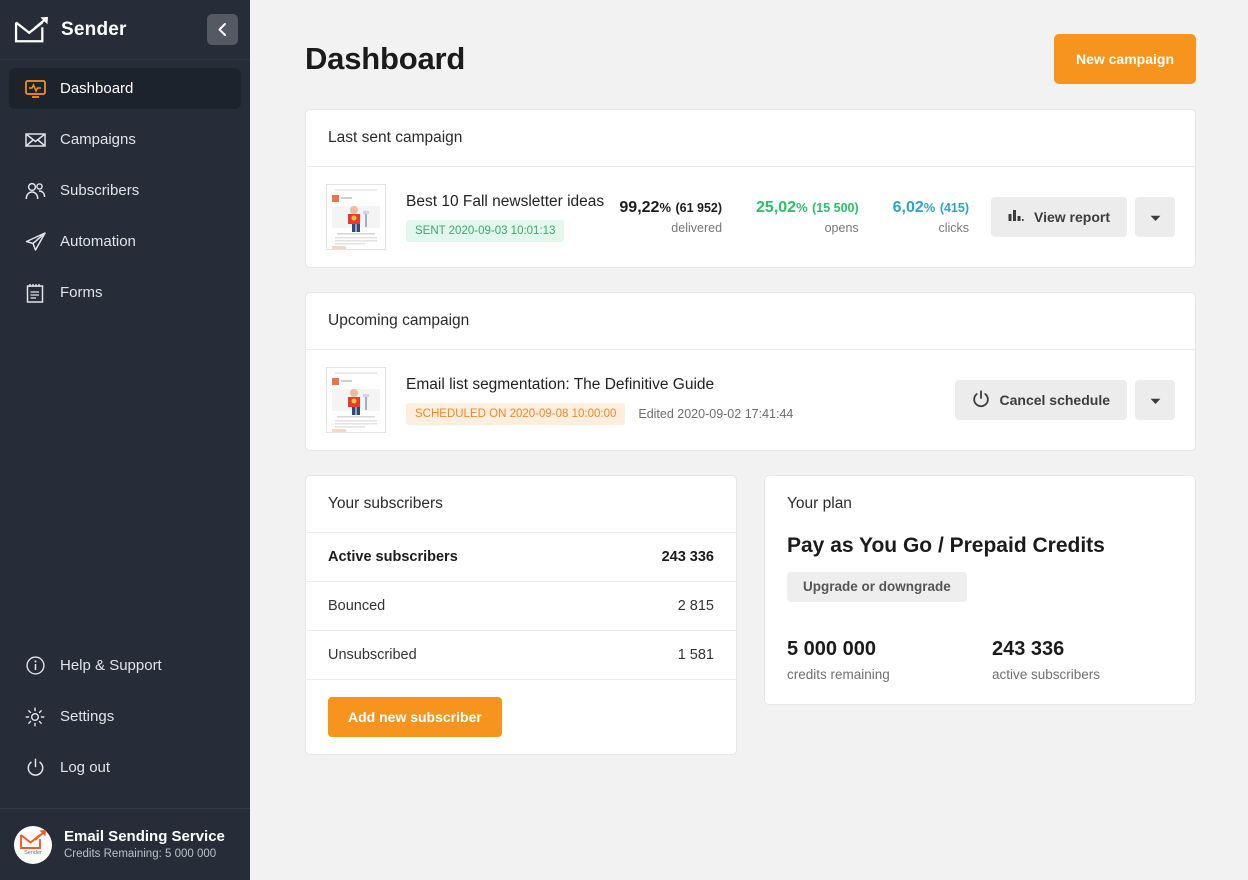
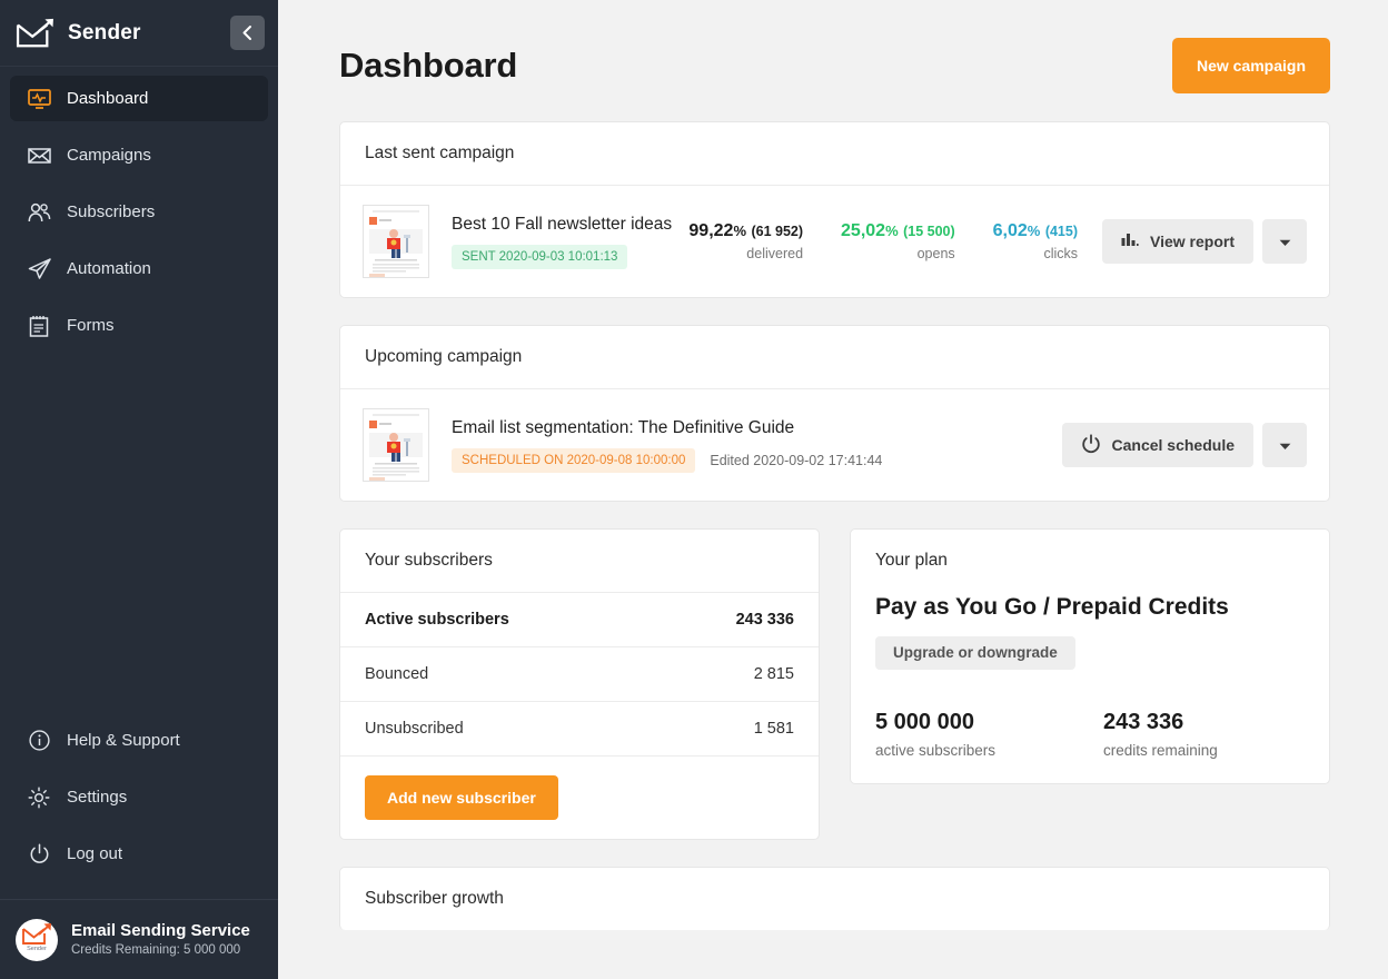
  Sender
  Dashboard
  Campaigns
  Subscribers
  Automation
  Forms
  Help & Support
  Settings
  Log out
  Email Sending Service
  Credits Remaining: 5 000 000
  Dashboard
  New campaign
  Last sent campaign
  Best 10 Fall newsletter ideas
  SENT 2020-09-03 10:01:13
  99,22% (61 952)
  delivered
  25,02% (15 500)
  opens
  6,02% (415)
  clicks
  View report
  Upcoming campaign
  Email list segmentation: The Definitive Guide
  SCHEDULED ON 2020-09-08 10:00:00
  Edited 2020-09-02 17:41:44
  Cancel schedule
  Your subscribers
  Active subscribers
  243 336
  Bounced
  2 815
  Unsubscribed
  1 581
  Add new subscriber
  Your plan
  Pay as You Go / Prepaid Credits
  Upgrade or downgrade
  5 000 000
- credits remaining
+ active subscribers
  243 336
- active subscribers
+ credits remaining
+ Subscriber growth
